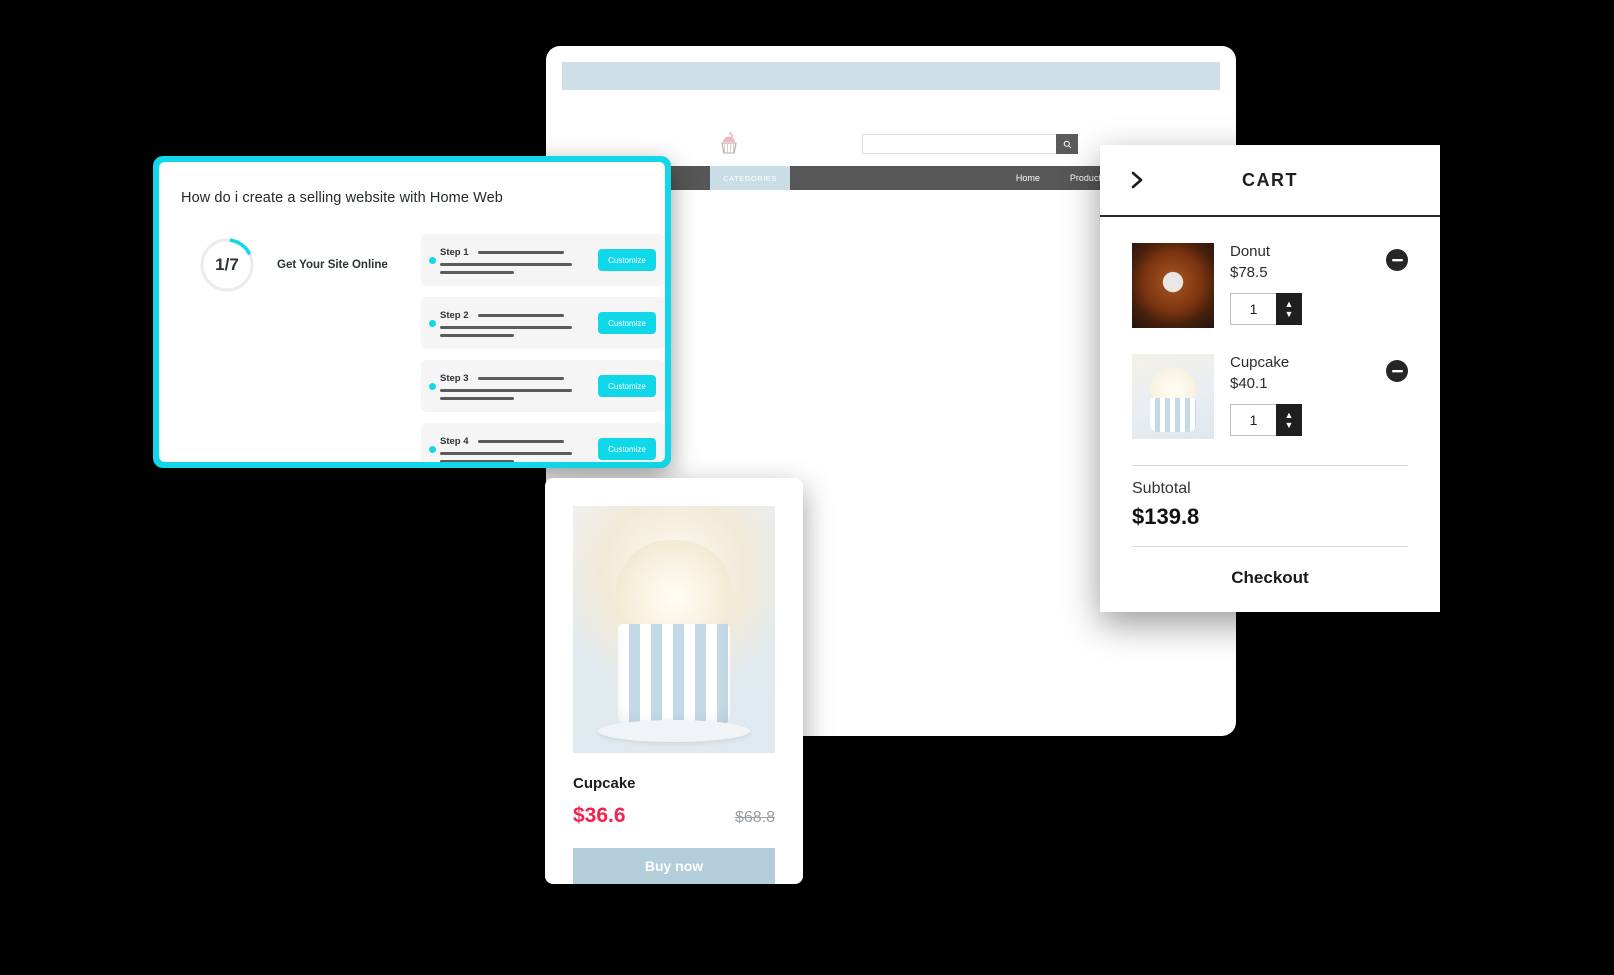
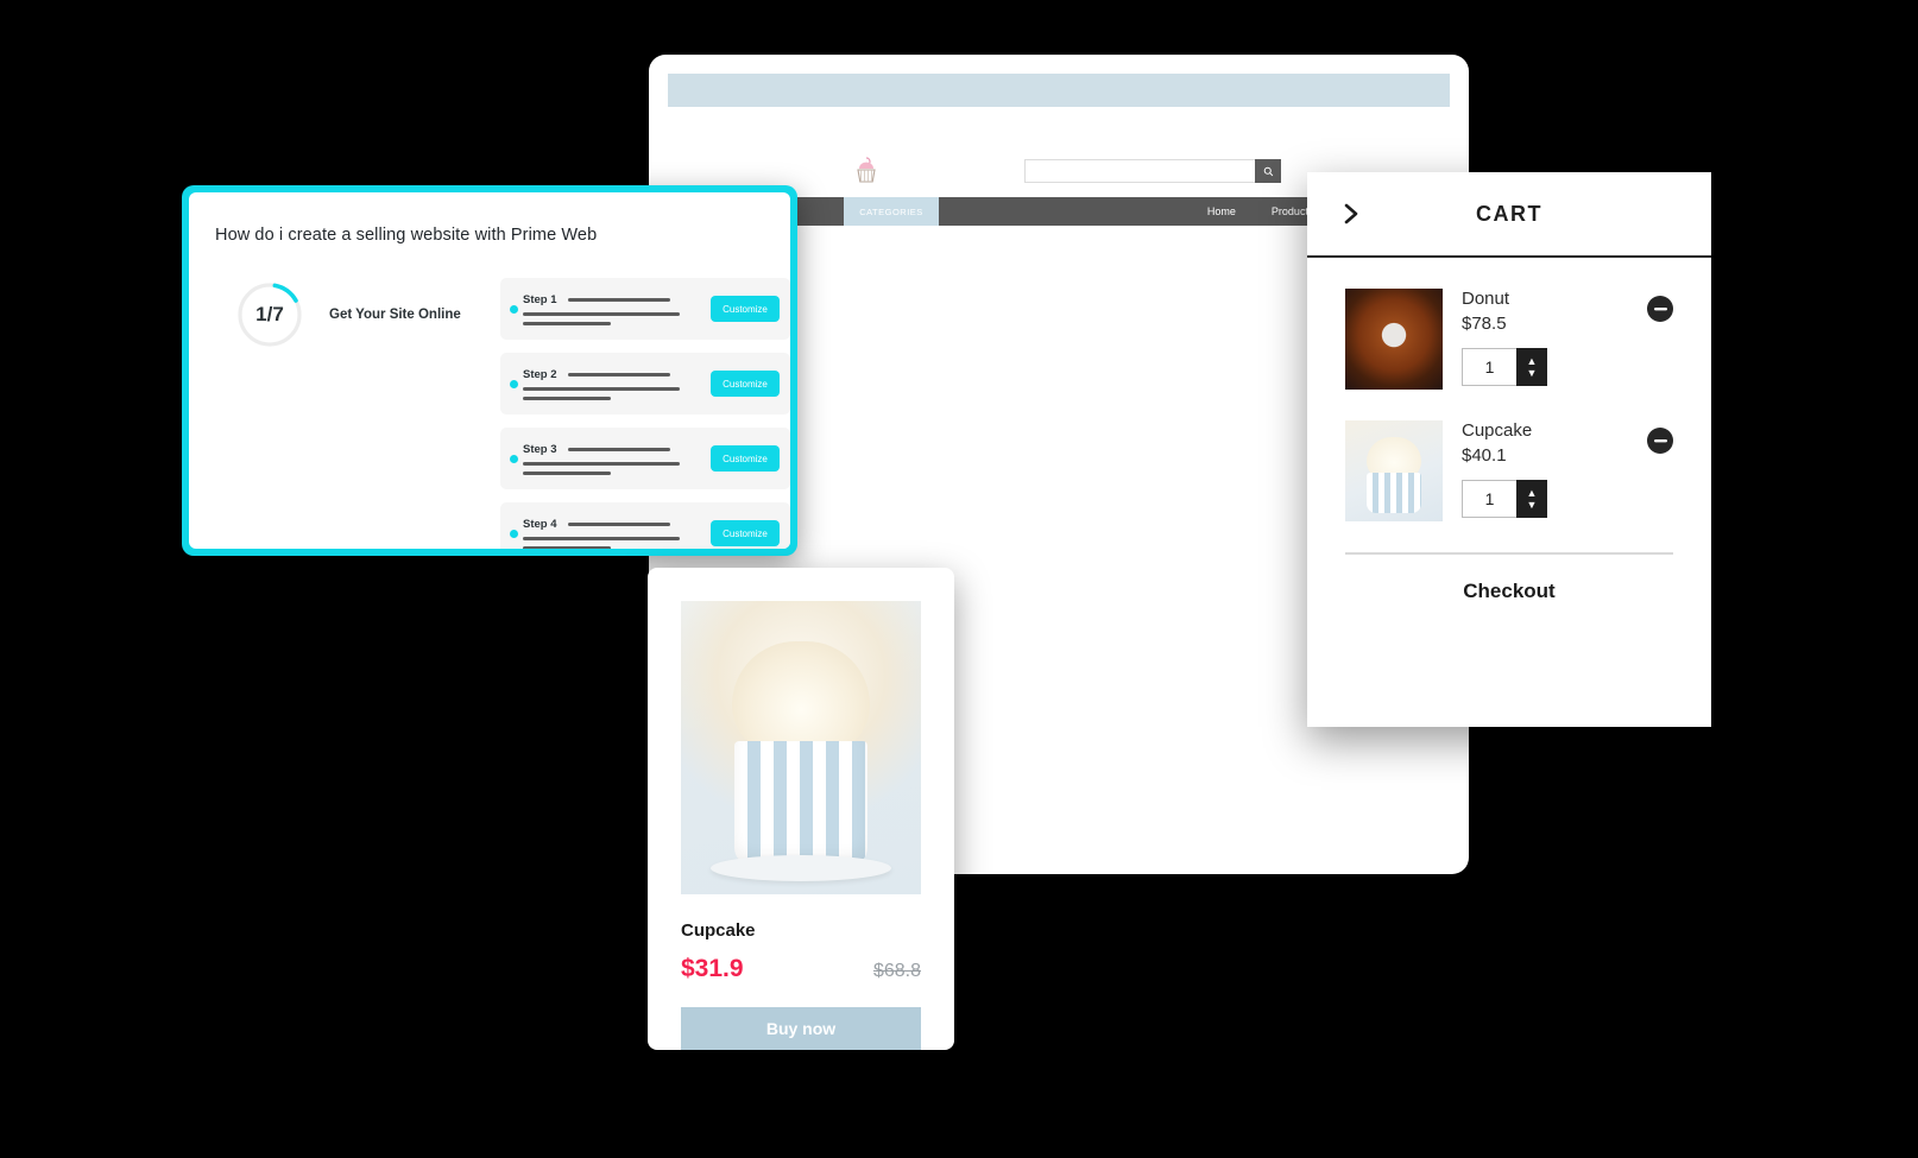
  CATEGORIES
  Home
  Produc
- How do i create a selling website with Home Web
+ How do i create a selling website with Prime Web
  1/7
  Get Your Site Online
  Step 1
  Customize
  Step 2
  Customize
  Step 3
  Customize
  Step 4
  Customize
  Cupcake
- $36.6
+ $31.9
  $68.8
  Buy now
  CART
  Donut
  $78.5
  1
  ▲
  ▼
  Cupcake
  $40.1
  1
  ▲
  ▼
- Subtotal
- $139.8
  Checkout
